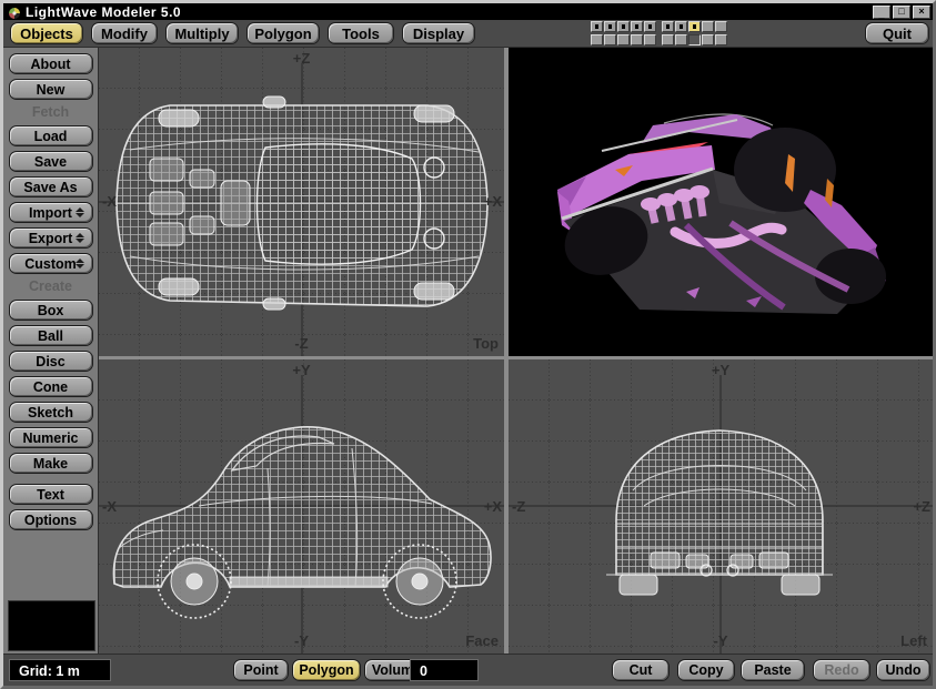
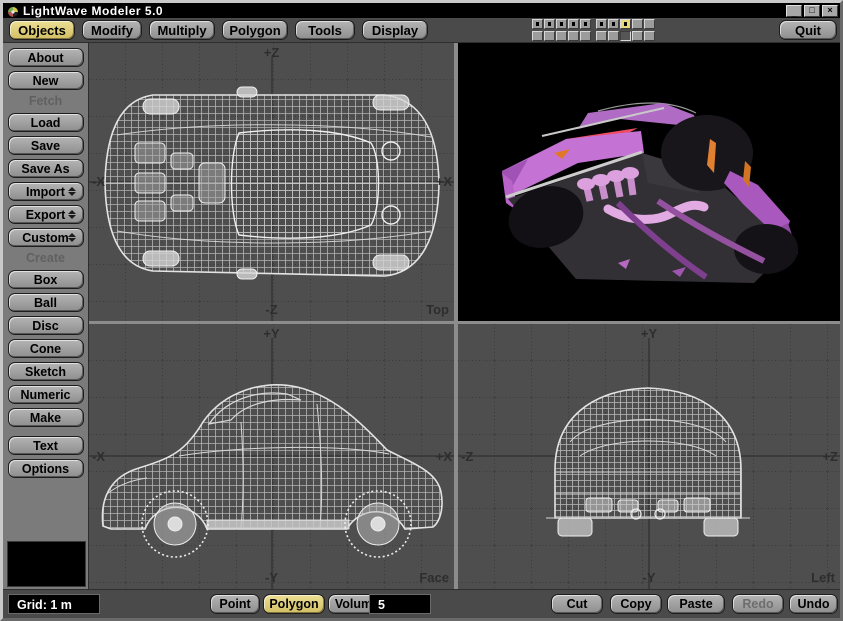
  LightWave Modeler 5.0
  _
  □
  ×
  Objects
  Modify
  Multiply
  Polygon
  Tools
  Display
  Quit
  About
  New
  Fetch
  Load
  Save
  Save As
  Import
  Export
  Custom
  Create
  Box
  Ball
  Disc
  Cone
  Sketch
  Numeric
  Make
  Text
  Options
  +Z
  -Z
  -X
  +X
  Top
  +Y
  -Y
  -X
  +X
  Face
  +Y
  -Y
  -Z
  +Z
  Left
  Grid: 1 m
  Point
  Polygon
  Volum
- 0
+ 5
  Cut
  Copy
  Paste
  Redo
  Undo
